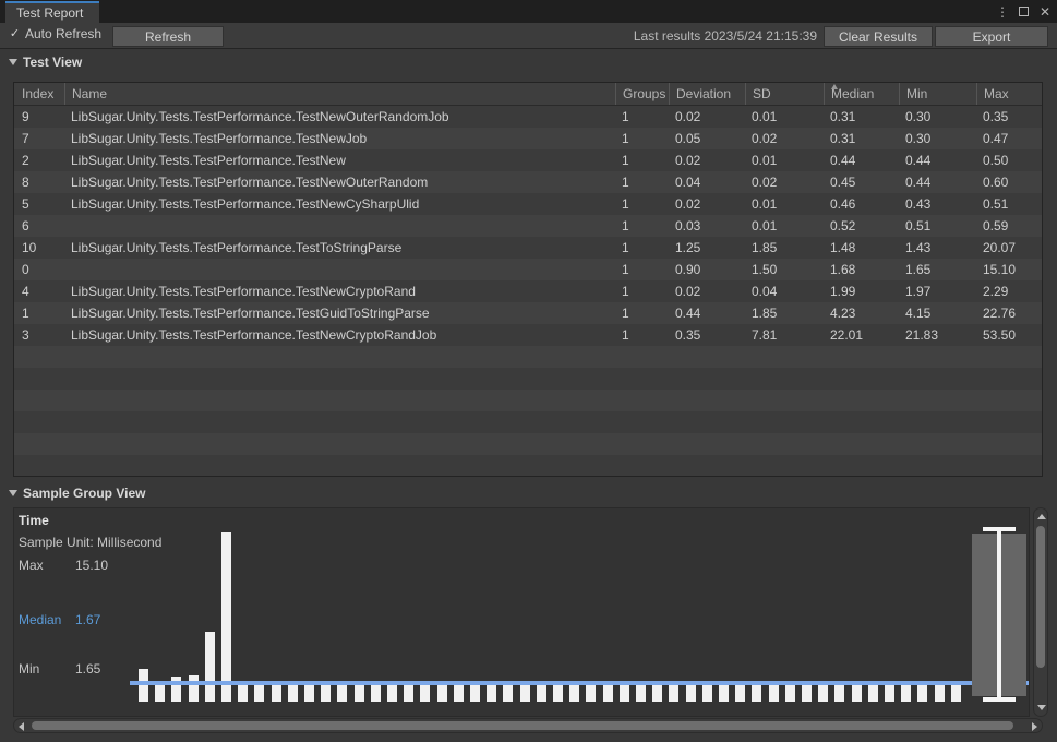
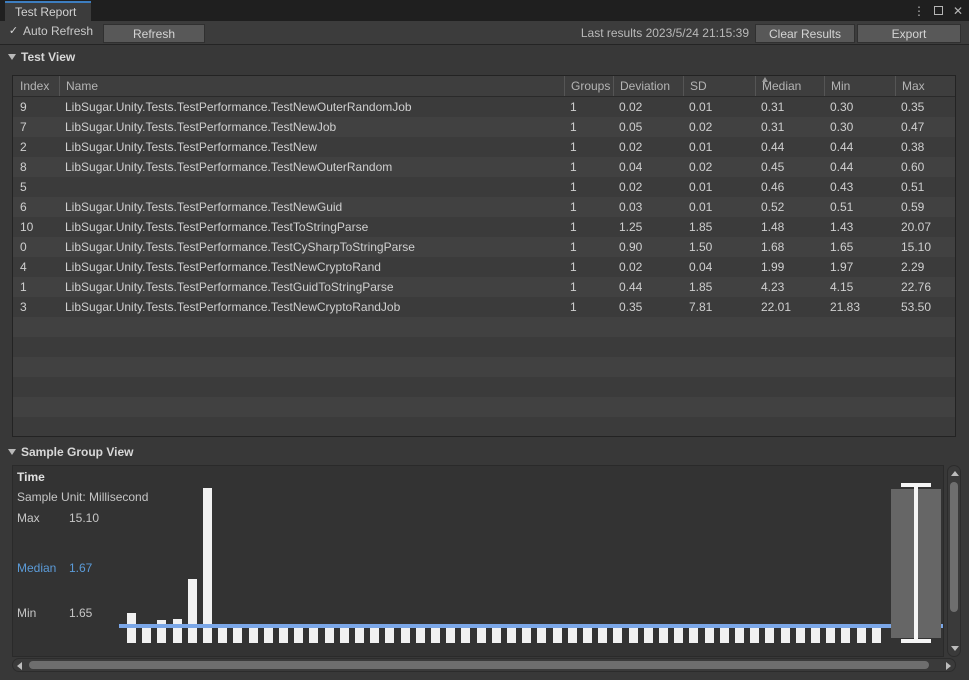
  Test Report
  ⋮
  ✕
  ✓
  Auto Refresh
  Refresh
  Last results 2023/5/24 21:15:39
  Clear Results
  Export
  Test View
  Index
  Name
  Groups
  Deviation
  SD
  Median
  Min
  Max
  9
  LibSugar.Unity.Tests.TestPerformance.TestNewOuterRandomJob
  1
  0.02
  0.01
  0.31
  0.30
  0.35
  7
  LibSugar.Unity.Tests.TestPerformance.TestNewJob
  1
  0.05
  0.02
  0.31
  0.30
  0.47
  2
  LibSugar.Unity.Tests.TestPerformance.TestNew
  1
  0.02
  0.01
  0.44
  0.44
- 0.50
+ 0.38
  8
  LibSugar.Unity.Tests.TestPerformance.TestNewOuterRandom
  1
  0.04
  0.02
  0.45
  0.44
  0.60
  5
- LibSugar.Unity.Tests.TestPerformance.TestNewCySharpUlid
  1
  0.02
  0.01
  0.46
  0.43
  0.51
  6
+ LibSugar.Unity.Tests.TestPerformance.TestNewGuid
  1
  0.03
  0.01
  0.52
  0.51
  0.59
  10
  LibSugar.Unity.Tests.TestPerformance.TestToStringParse
  1
  1.25
  1.85
  1.48
  1.43
  20.07
  0
+ LibSugar.Unity.Tests.TestPerformance.TestCySharpToStringParse
  1
  0.90
  1.50
  1.68
  1.65
  15.10
  4
  LibSugar.Unity.Tests.TestPerformance.TestNewCryptoRand
  1
  0.02
  0.04
  1.99
  1.97
  2.29
  1
  LibSugar.Unity.Tests.TestPerformance.TestGuidToStringParse
  1
  0.44
  1.85
  4.23
  4.15
  22.76
  3
  LibSugar.Unity.Tests.TestPerformance.TestNewCryptoRandJob
  1
  0.35
  7.81
  22.01
  21.83
  53.50
  Sample Group View
  Time
  Sample Unit: Millisecond
  Max 15.10
  Median 1.67
  Min 1.65
